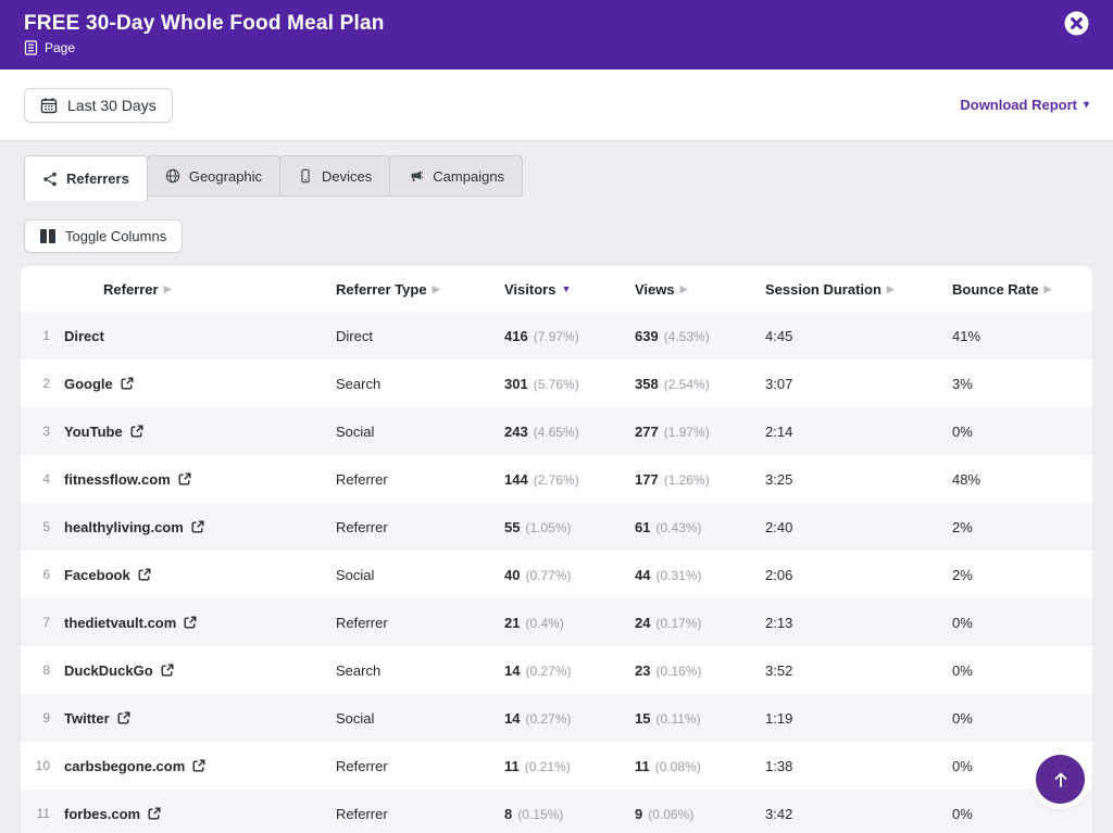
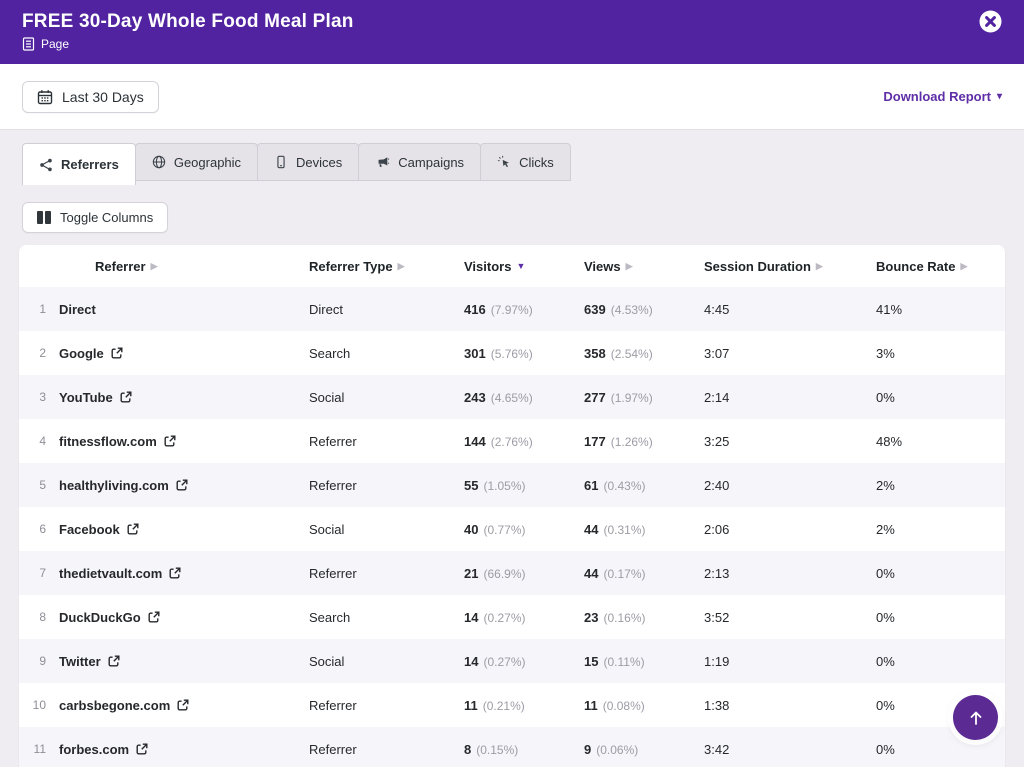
  FREE 30-Day Whole Food Meal Plan
  Page
  Last 30 Days
  Download Report
  ▾
  Referrers
  Geographic
  Devices
  Campaigns
+ Clicks
  Toggle Columns
  Referrer
  ▶
  Referrer Type
  ▶
  Visitors
  ▼
  Views
  ▶
  Session Duration
  ▶
  Bounce Rate
  ▶
  1
  Direct
  Direct
  416 (7.97%)
  639 (4.53%)
  4:45
  41%
  2
  Google
  Search
  301 (5.76%)
  358 (2.54%)
  3:07
  3%
  3
  YouTube
  Social
  243 (4.65%)
  277 (1.97%)
  2:14
  0%
  4
  fitnessflow.com
  Referrer
  144 (2.76%)
  177 (1.26%)
  3:25
  48%
  5
  healthyliving.com
  Referrer
  55 (1.05%)
  61 (0.43%)
  2:40
  2%
  6
  Facebook
  Social
  40 (0.77%)
  44 (0.31%)
  2:06
  2%
  7
  thedietvault.com
  Referrer
- 21 (0.4%)
+ 21 (66.9%)
- 24 (0.17%)
+ 44 (0.17%)
  2:13
  0%
  8
  DuckDuckGo
  Search
  14 (0.27%)
  23 (0.16%)
  3:52
  0%
  9
  Twitter
  Social
  14 (0.27%)
  15 (0.11%)
  1:19
  0%
  10
  carbsbegone.com
  Referrer
  11 (0.21%)
  11 (0.08%)
  1:38
  0%
  11
  forbes.com
  Referrer
  8 (0.15%)
  9 (0.06%)
  3:42
  0%
